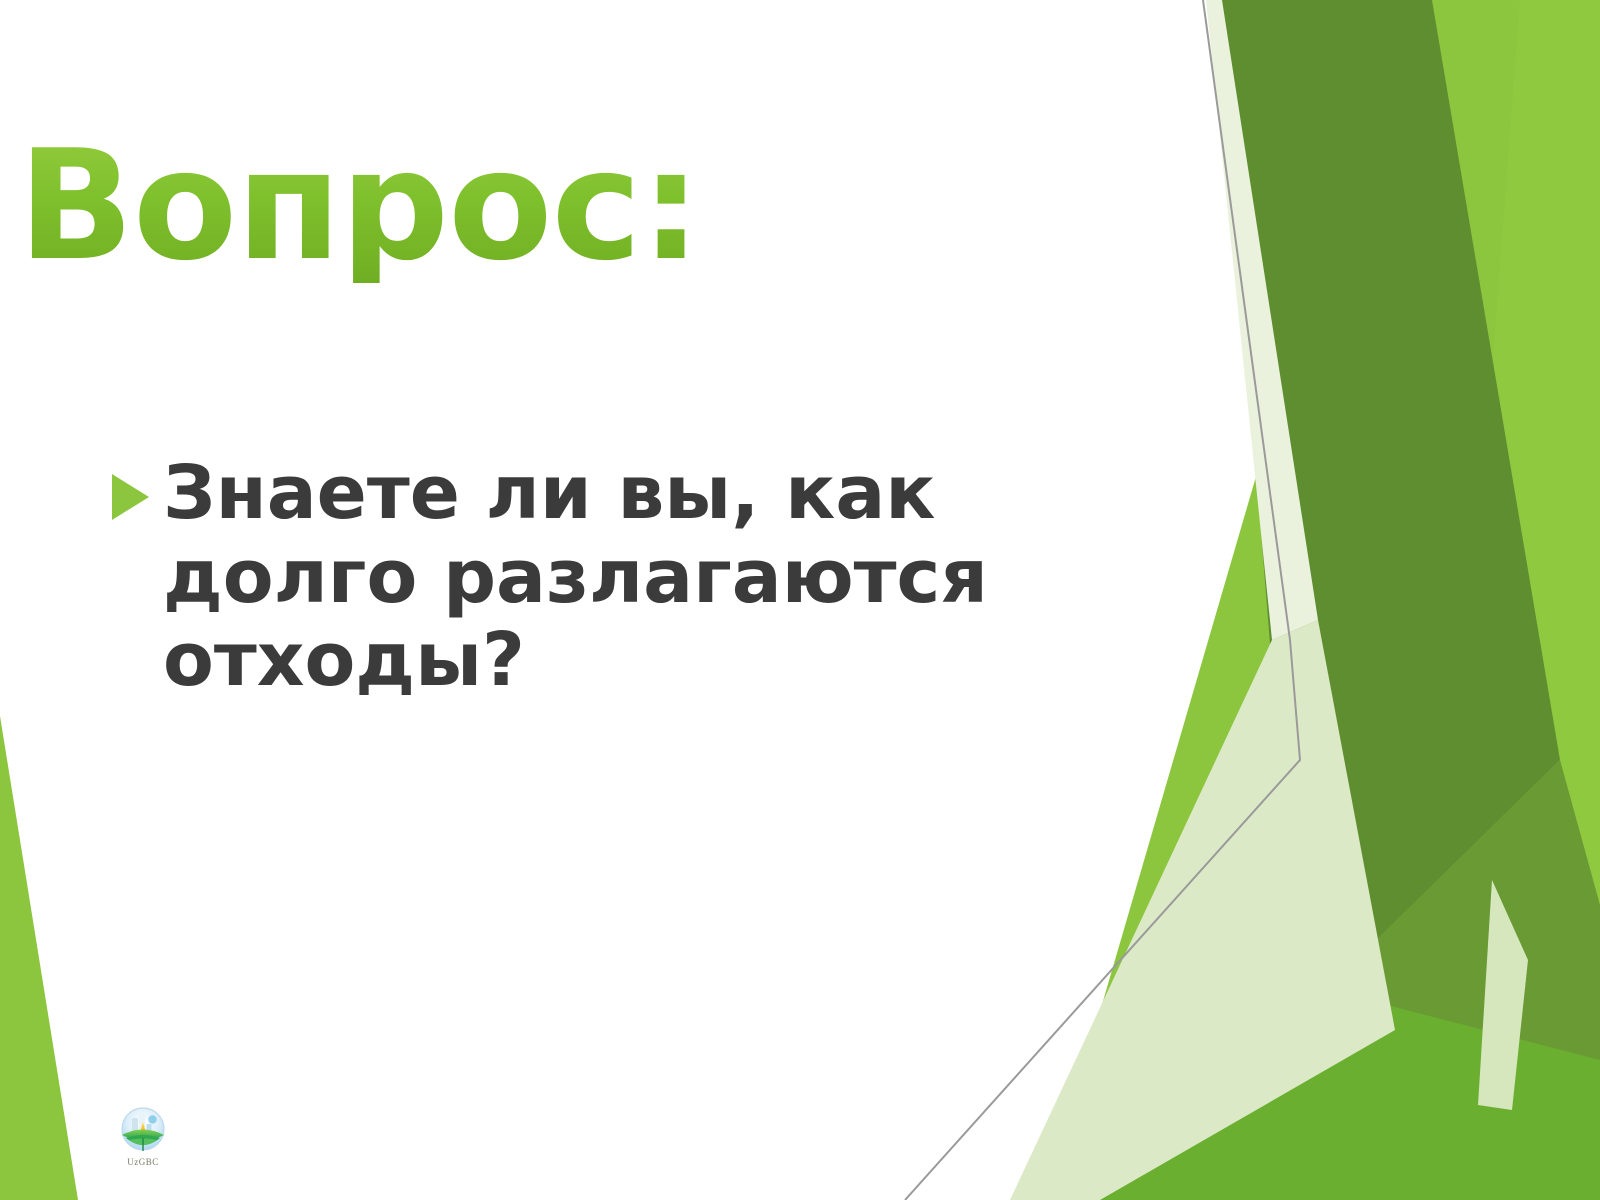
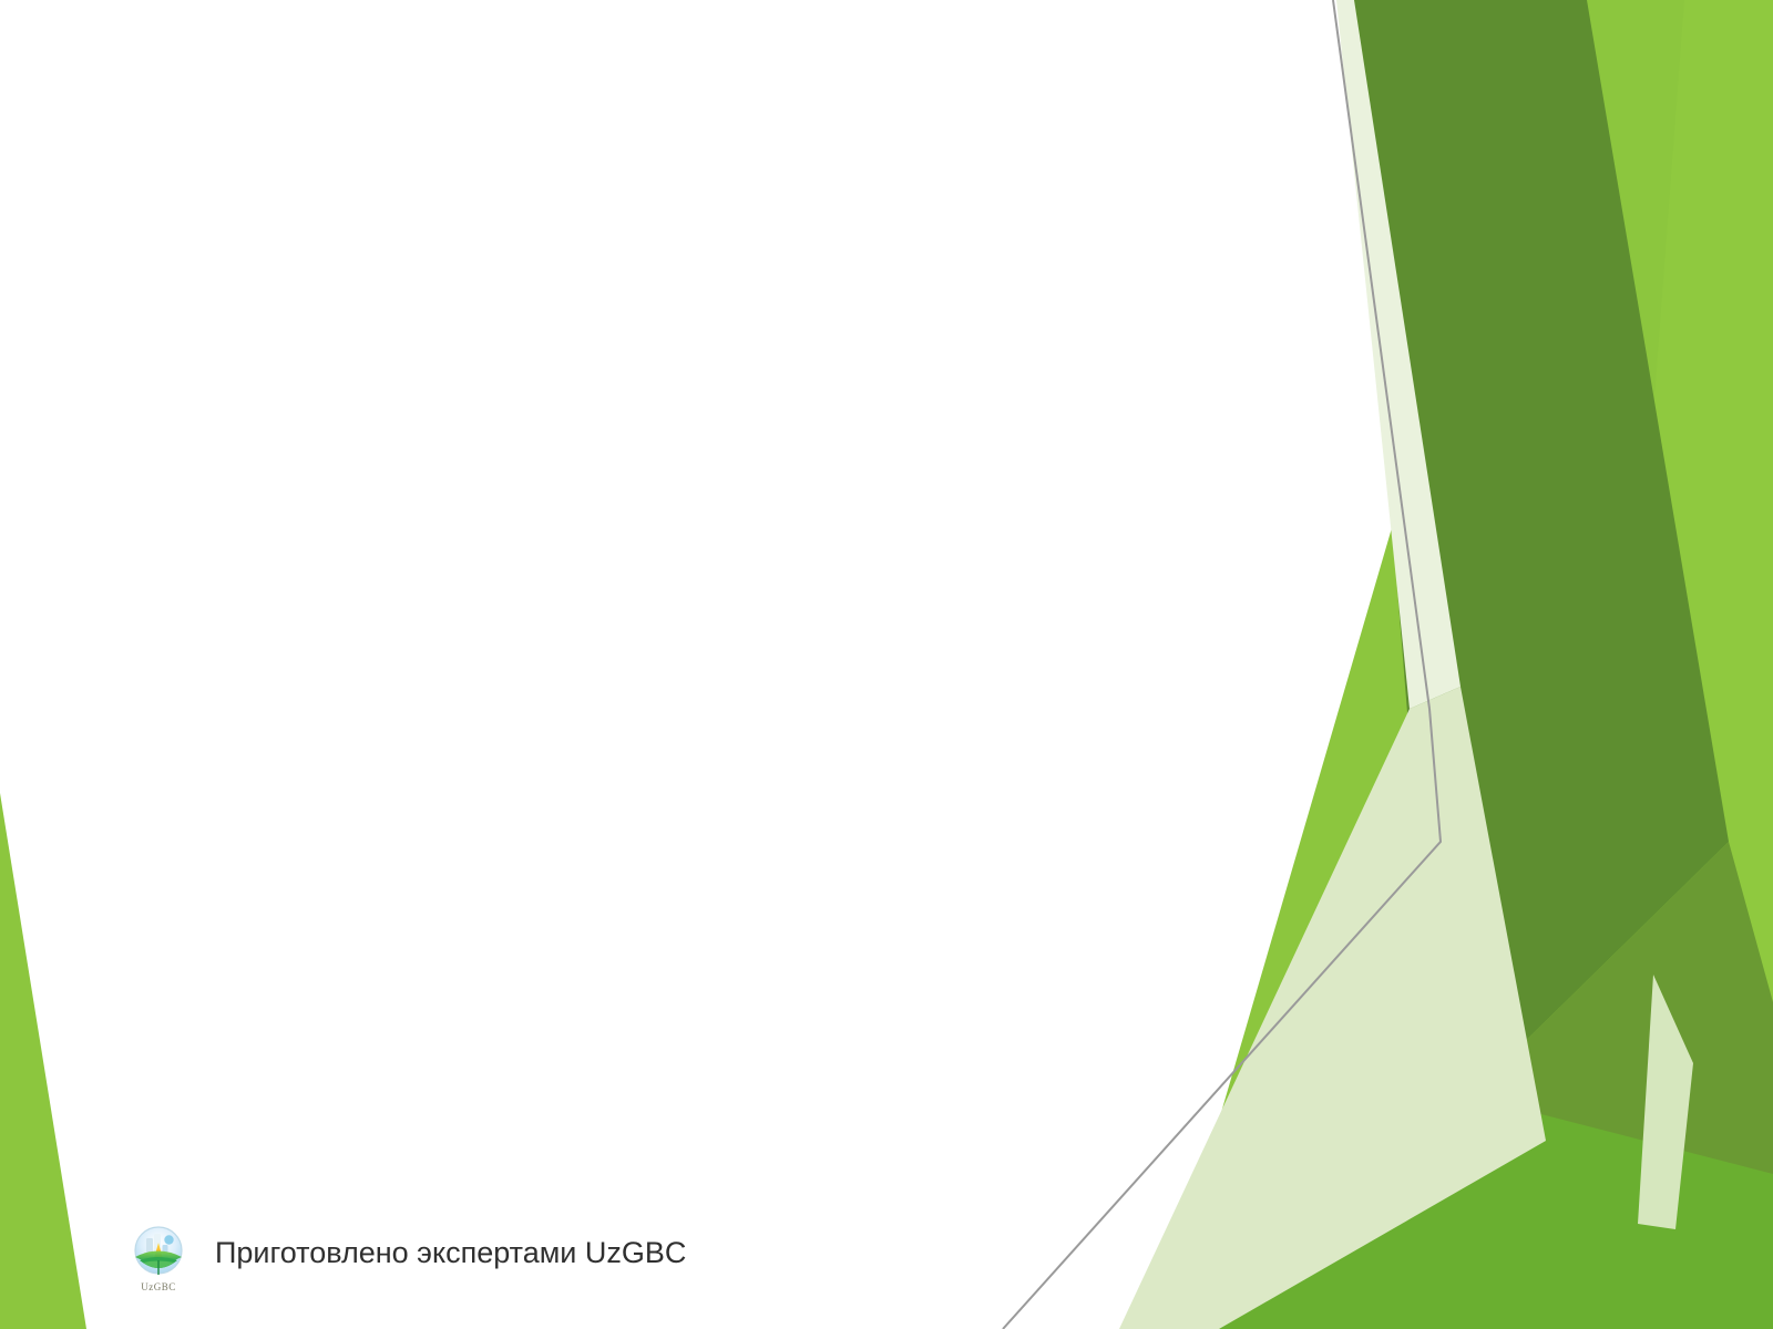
- Вопрос:
- Знаете ли вы, как долго разлагаются отходы?
  UzGBC
+ Приготовлено экспертами UzGBC
